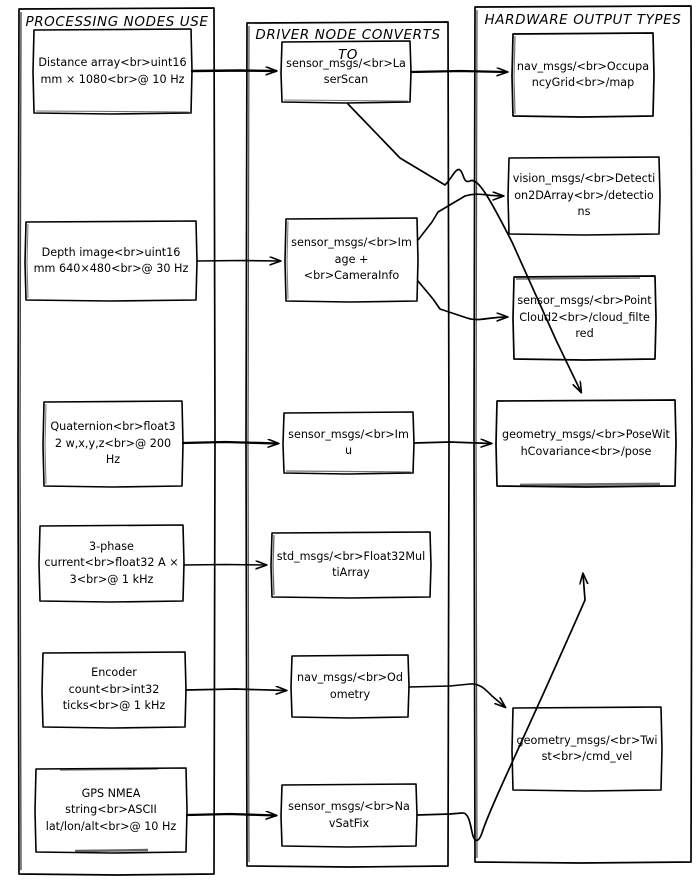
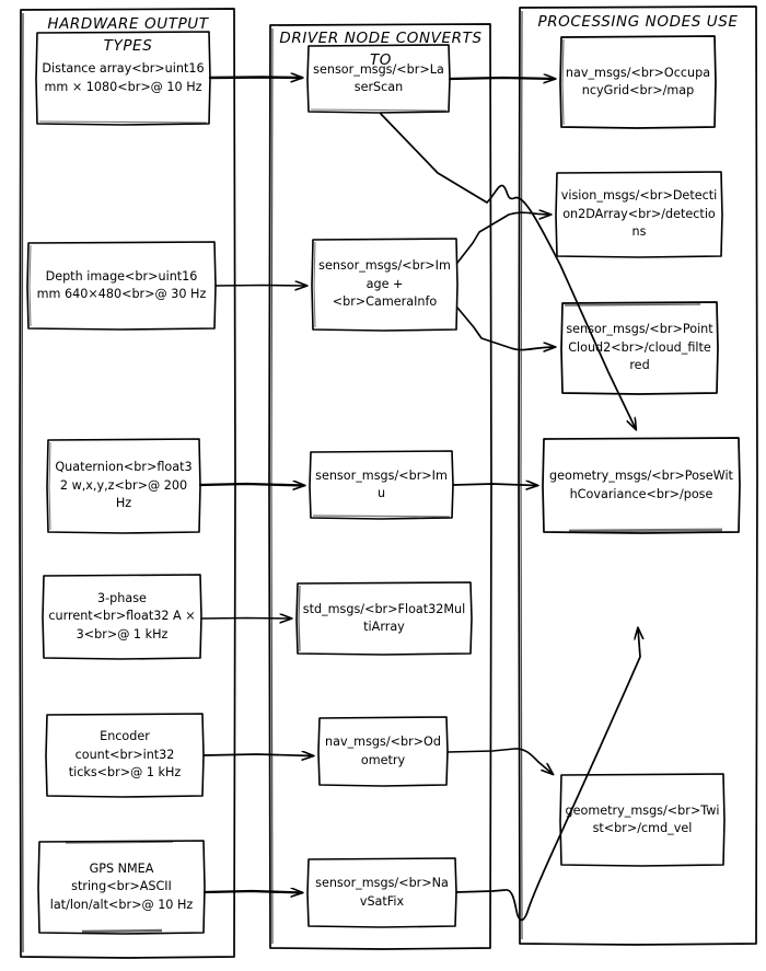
- PROCESSING NODES USE
+ HARDWARE OUTPUT TYPES
  DRIVER NODE CONVERTS TO
- HARDWARE OUTPUT TYPES
+ PROCESSING NODES USE
  Distance array<br>uint16 mm × 1080<br>@ 10 Hz
  Depth image<br>uint16 mm 640×480<br>@ 30 Hz
  Quaternion<br>float32 w,x,y,z<br>@ 200 Hz
  3-phase current<br>float32 A × 3<br>@ 1 kHz
  Encoder count<br>int32 ticks<br>@ 1 kHz
  GPS NMEA string<br>ASCII lat/lon/alt<br>@ 10 Hz
  sensor_msgs/<br>LaserScan
  sensor_msgs/<br>Image +<br>CameraInfo
  sensor_msgs/<br>Imu
  std_msgs/<br>Float32MultiArray
  nav_msgs/<br>Odometry
  sensor_msgs/<br>NavSatFix
  nav_msgs/<br>OccupancyGrid<br>/map
  vision_msgs/<br>Detection2DArray<br>/detections
  sensor_msgs/<br>PointCloud2<br>/cloud_filtered
  geometry_msgs/<br>PoseWithCovariance<br>/pose
  geometry_msgs/<br>Twist<br>/cmd_vel
